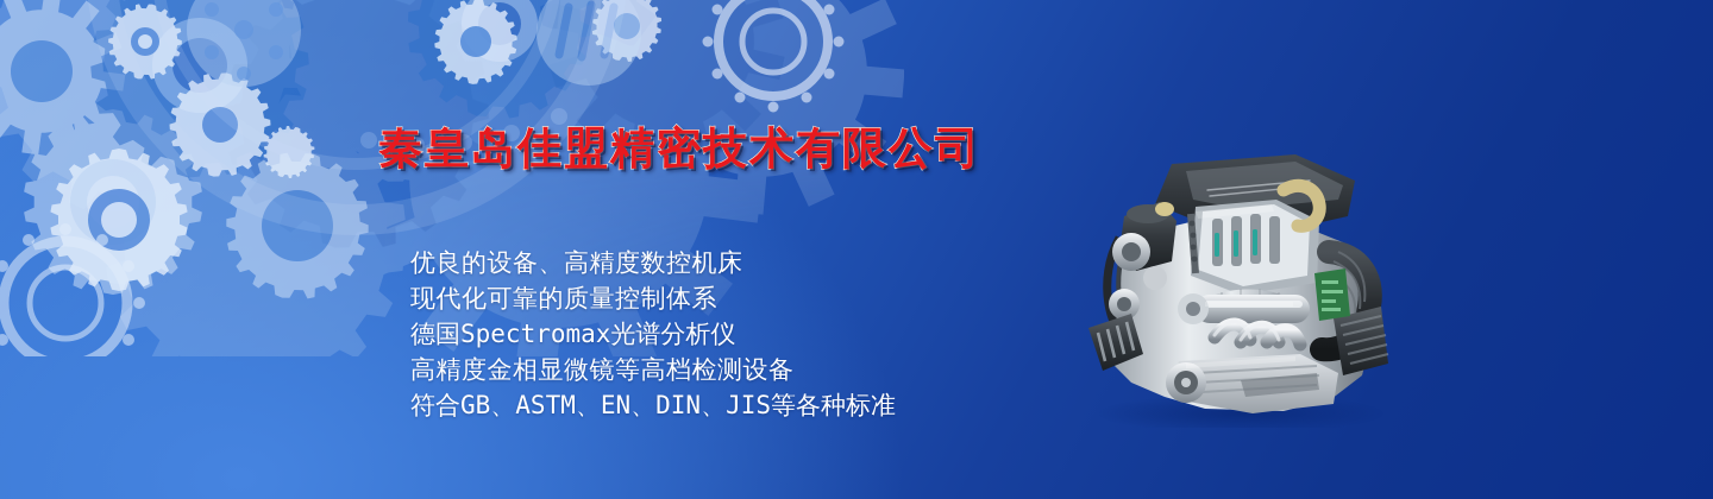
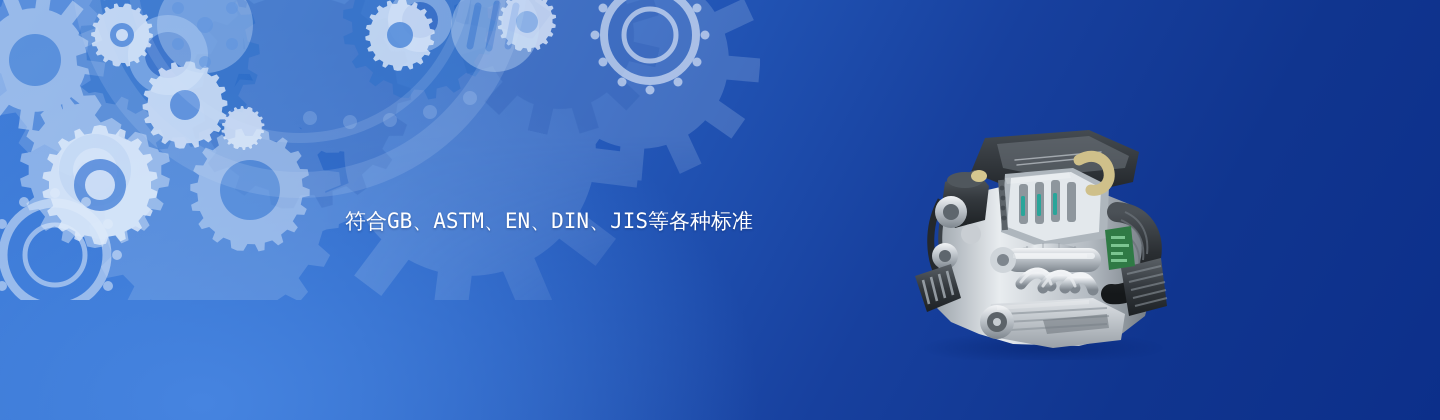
- 秦皇岛佳盟精密技术有限公司
- 优良的设备、高精度数控机床
- 现代化可靠的质量控制体系
- 德国Spectromax光谱分析仪
- 高精度金相显微镜等高档检测设备
  符合GB、ASTM、EN、DIN、JIS等各种标准
